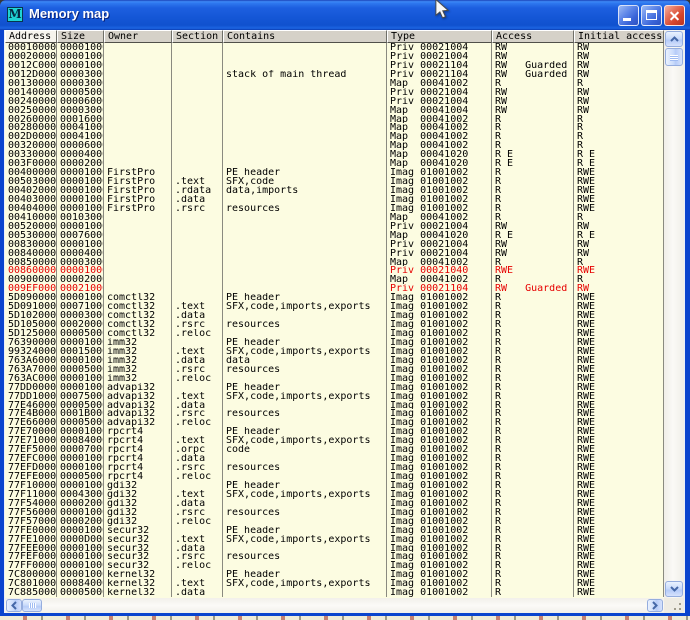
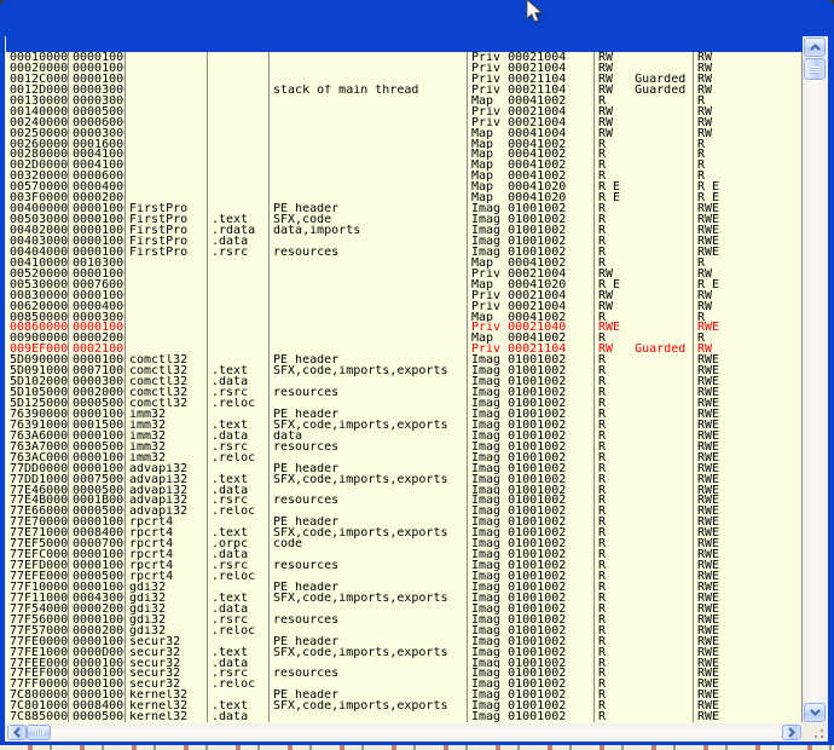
- M
- Memory map
- Address
- Size
- Owner
- Section
- Contains
- Type
- Access
- Initial access
  00010000
  0000100
  Priv 00021004
  RW
  RW
  00020000
  0000100
  Priv 00021004
  RW
  RW
  0012C000
  0000100
  Priv 00021104
  RW Guarded
  RW
  0012D000
  0000300
  stack of main thread
  Priv 00021104
  RW Guarded
  RW
  00130000
  0000300
  Map 00041002
  R
  R
  00140000
  0000500
  Priv 00021004
  RW
  RW
  00240000
  0000600
  Priv 00021004
  RW
  RW
  00250000
  0000300
  Map 00041004
  RW
  RW
  00260000
  0001600
  Map 00041002
  R
  R
  00280000
  0004100
  Map 00041002
  R
  R
  002D0000
  0004100
  Map 00041002
  R
  R
  00320000
  0000600
  Map 00041002
  R
  R
- 00330000
+ 00570000
  0000400
  Map 00041020
  R E
  R E
  003F0000
  0000200
  Map 00041020
  R E
  R E
  00400000
  0000100
  FirstPro
  PE header
  Imag 01001002
  R
  RWE
  00503000
  0000100
  FirstPro
  .text
  SFX,code
  Imag 01001002
  R
  RWE
  00402000
  0000100
  FirstPro
  .rdata
  data,imports
  Imag 01001002
  R
  RWE
  00403000
  0000100
  FirstPro
  .data
  Imag 01001002
  R
  RWE
  00404000
  0000100
  FirstPro
  .rsrc
  resources
  Imag 01001002
  R
  RWE
  00410000
  0010300
  Map 00041002
  R
  R
  00520000
  0000100
  Priv 00021004
  RW
  RW
  00530000
  0007600
  Map 00041020
  R E
  R E
  00830000
  0000100
  Priv 00021004
  RW
  RW
- 00840000
+ 00620000
  0000400
  Priv 00021004
  RW
  RW
  00850000
  0000300
  Map 00041002
  R
  R
  00860000
  0000100
  Priv 00021040
  RWE
  RWE
  00900000
  0000200
  Map 00041002
  R
  R
  009EF000
  0002100
  Priv 00021104
  RW Guarded
  RW
  5D090000
  0000100
  comctl32
  PE header
  Imag 01001002
  R
  RWE
  5D091000
  0007100
  comctl32
  .text
  SFX,code,imports,exports
  Imag 01001002
  R
  RWE
  5D102000
  0000300
  comctl32
  .data
  Imag 01001002
  R
  RWE
  5D105000
  0002000
  comctl32
  .rsrc
  resources
  Imag 01001002
  R
  RWE
  5D125000
  0000500
  comctl32
  .reloc
  Imag 01001002
  R
  RWE
  76390000
  0000100
  imm32
  PE header
  Imag 01001002
  R
  RWE
- 99324000
+ 76391000
  0001500
  imm32
  .text
  SFX,code,imports,exports
  Imag 01001002
  R
  RWE
  763A6000
  0000100
  imm32
  .data
  data
  Imag 01001002
  R
  RWE
  763A7000
  0000500
  imm32
  .rsrc
  resources
  Imag 01001002
  R
  RWE
  763AC000
  0000100
  imm32
  .reloc
  Imag 01001002
  R
  RWE
  77DD0000
  0000100
  advapi32
  PE header
  Imag 01001002
  R
  RWE
  77DD1000
  0007500
  advapi32
  .text
  SFX,code,imports,exports
  Imag 01001002
  R
  RWE
  77E46000
  0000500
  advapi32
  .data
  Imag 01001002
  R
  RWE
  77E4B000
  0001B00
  advapi32
  .rsrc
  resources
  Imag 01001002
  R
  RWE
  77E66000
  0000500
  advapi32
  .reloc
  Imag 01001002
  R
  RWE
  77E70000
  0000100
  rpcrt4
  PE header
  Imag 01001002
  R
  RWE
  77E71000
  0008400
  rpcrt4
  .text
  SFX,code,imports,exports
  Imag 01001002
  R
  RWE
  77EF5000
  0000700
  rpcrt4
  .orpc
  code
  Imag 01001002
  R
  RWE
  77EFC000
  0000100
  rpcrt4
  .data
  Imag 01001002
  R
  RWE
  77EFD000
  0000100
  rpcrt4
  .rsrc
  resources
  Imag 01001002
  R
  RWE
  77EFE000
  0000500
  rpcrt4
  .reloc
  Imag 01001002
  R
  RWE
  77F10000
  0000100
  gdi32
  PE header
  Imag 01001002
  R
  RWE
  77F11000
  0004300
  gdi32
  .text
  SFX,code,imports,exports
  Imag 01001002
  R
  RWE
  77F54000
  0000200
  gdi32
  .data
  Imag 01001002
  R
  RWE
  77F56000
  0000100
  gdi32
  .rsrc
  resources
  Imag 01001002
  R
  RWE
  77F57000
  0000200
  gdi32
  .reloc
  Imag 01001002
  R
  RWE
  77FE0000
  0000100
  secur32
  PE header
  Imag 01001002
  R
  RWE
  77FE1000
  0000D00
  secur32
  .text
  SFX,code,imports,exports
  Imag 01001002
  R
  RWE
  77FEE000
  0000100
  secur32
  .data
  Imag 01001002
  R
  RWE
  77FEF000
  0000100
  secur32
  .rsrc
  resources
  Imag 01001002
  R
  RWE
  77FF0000
  0000100
  secur32
  .reloc
  Imag 01001002
  R
  RWE
  7C800000
  0000100
  kernel32
  PE header
  Imag 01001002
  R
  RWE
  7C801000
  0008400
  kernel32
  .text
  SFX,code,imports,exports
  Imag 01001002
  R
  RWE
  7C885000
  0000500
  kernel32
  .data
  Imag 01001002
  R
  RWE
